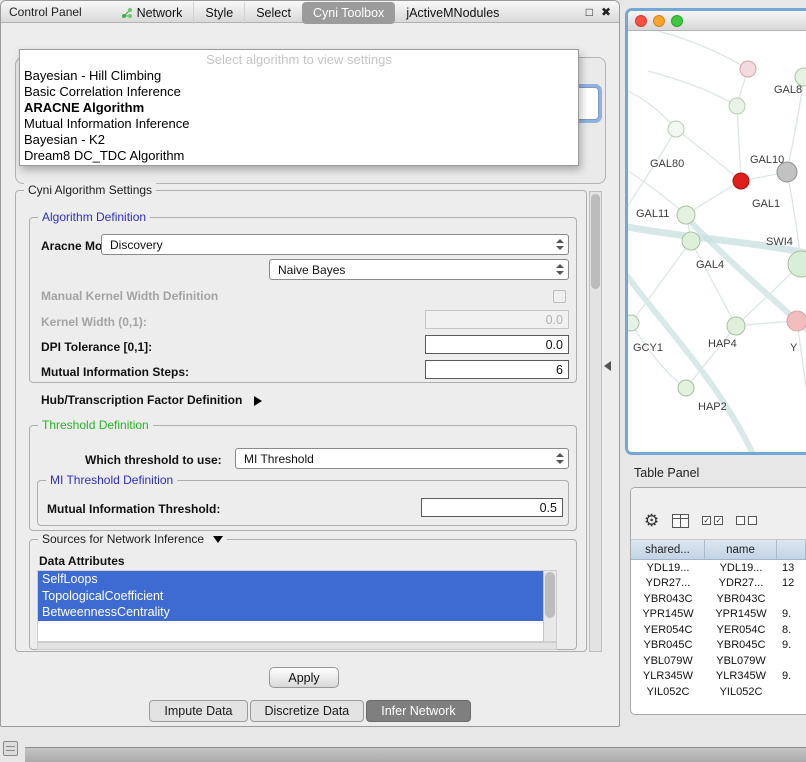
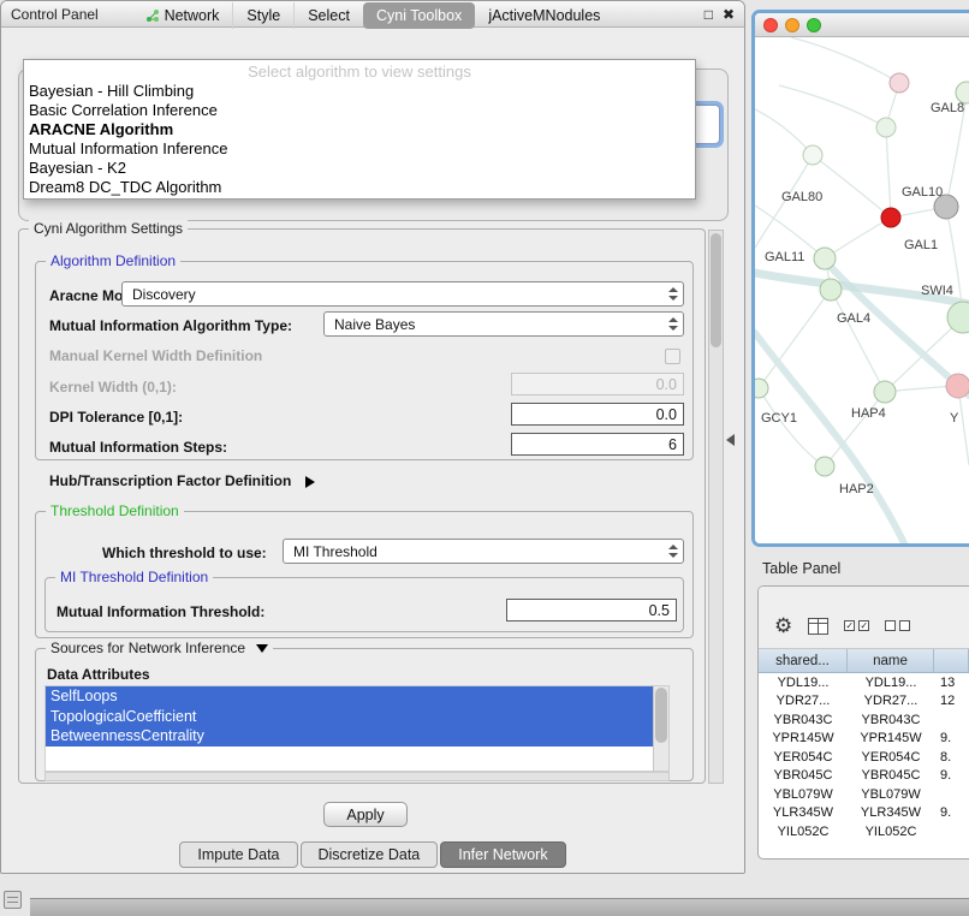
  Control Panel
  □
  ✖
  Network
  Style
  Select
  Cyni Toolbox
  jActiveMNodules
  Select algorithm to view settings
  Bayesian - Hill Climbing
  Basic Correlation Inference
  ARACNE Algorithm
  Mutual Information Inference
  Bayesian - K2
  Dream8 DC_TDC Algorithm
  Cyni Algorithm Settings
  Algorithm Definition
  Aracne Mo
  Discovery
+ Mutual Information Algorithm Type:
  Naive Bayes
  Manual Kernel Width Definition
  Kernel Width (0,1):
  0.0
  DPI Tolerance [0,1]:
  0.0
  Mutual Information Steps:
  6
  Hub/Transcription Factor Definition
  Threshold Definition
  Which threshold to use:
  MI Threshold
  MI Threshold Definition
  Mutual Information Threshold:
  0.5
  Sources for Network Inference
  Data Attributes
  SelfLoops
  TopologicalCoefficient
  BetweennessCentrality
  Apply
  Impute Data
  Discretize Data
  Infer Network
  GAL8
  GAL80
  GAL10
  GAL11
  GAL1
  SWI4
  GAL4
  GCY1
  HAP4
  HAP2
  Y
  Table Panel
  ⚙
  ✓
  ✓
  shared...
  name
  YDL19...
  YDL19...
  13
  YDR27...
  YDR27...
  12
  YBR043C
  YBR043C
  YPR145W
  YPR145W
  9.
  YER054C
  YER054C
  8.
  YBR045C
  YBR045C
  9.
  YBL079W
  YBL079W
  YLR345W
  YLR345W
  9.
  YIL052C
  YIL052C
